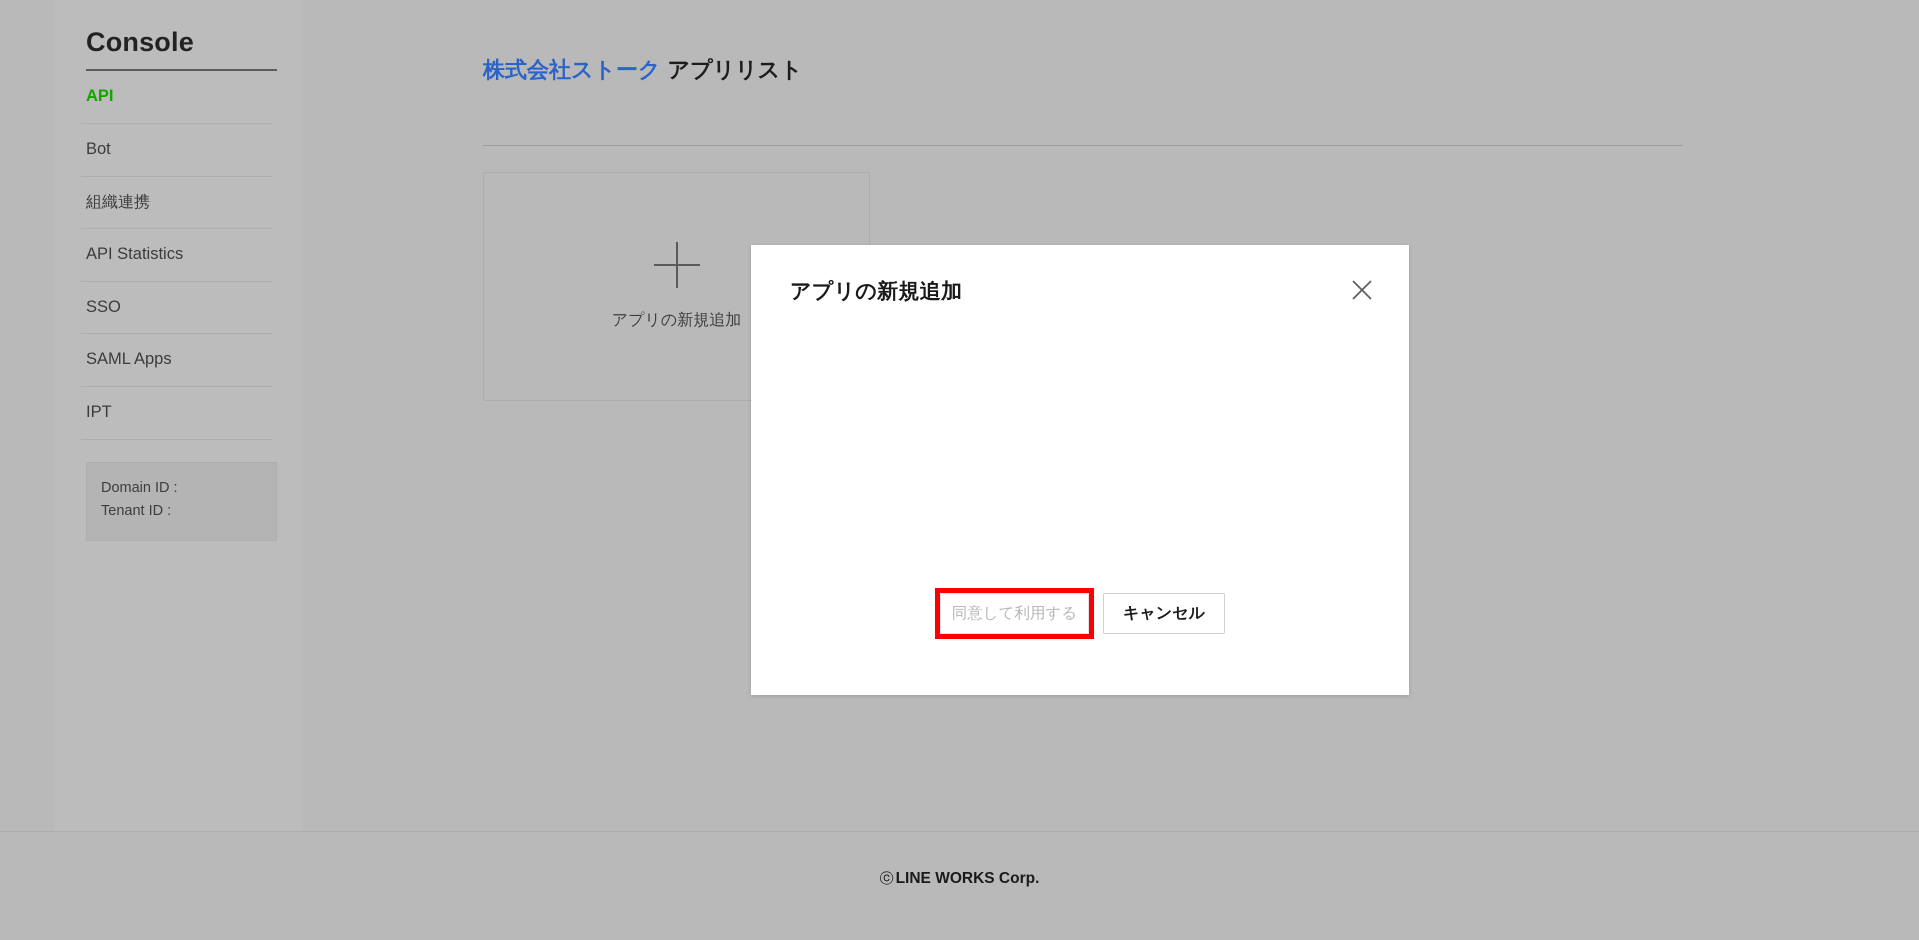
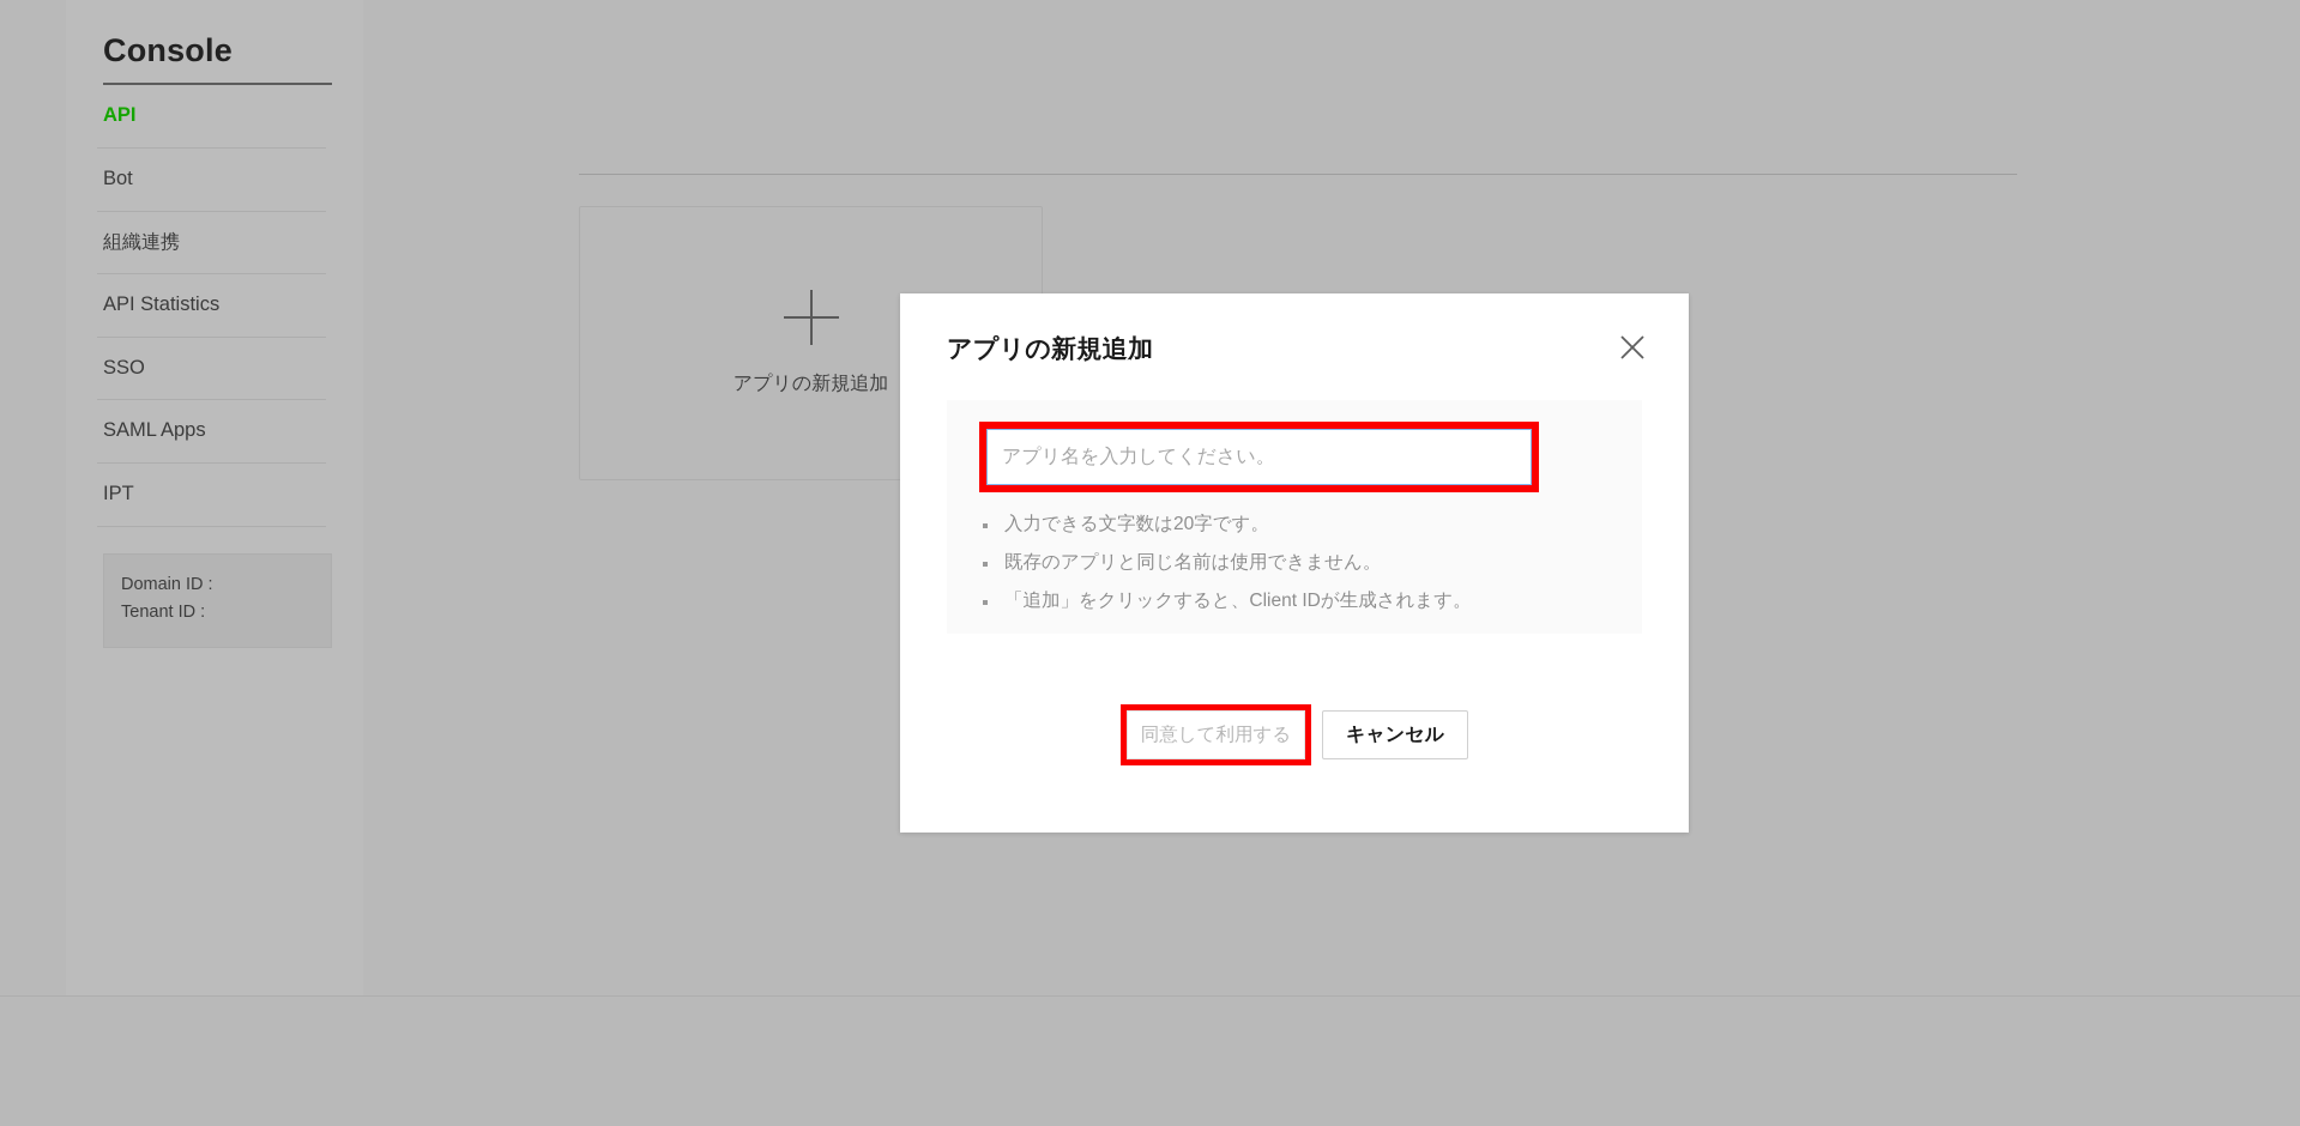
  Console
  API
  Bot
  組織連携
  API Statistics
  SSO
  SAML Apps
  IPT
  Domain ID :
  Tenant ID :
- 株式会社ストーク アプリリスト
  アプリの新規追加
- ⓒ LINE WORKS Corp.
  アプリの新規追加
+ アプリ名を入力してください。
+ 入力できる文字数は20字です。
+ 既存のアプリと同じ名前は使用できません。
+ 「追加」をクリックすると、Client IDが生成されます。
  同意して利用する
  キャンセル
